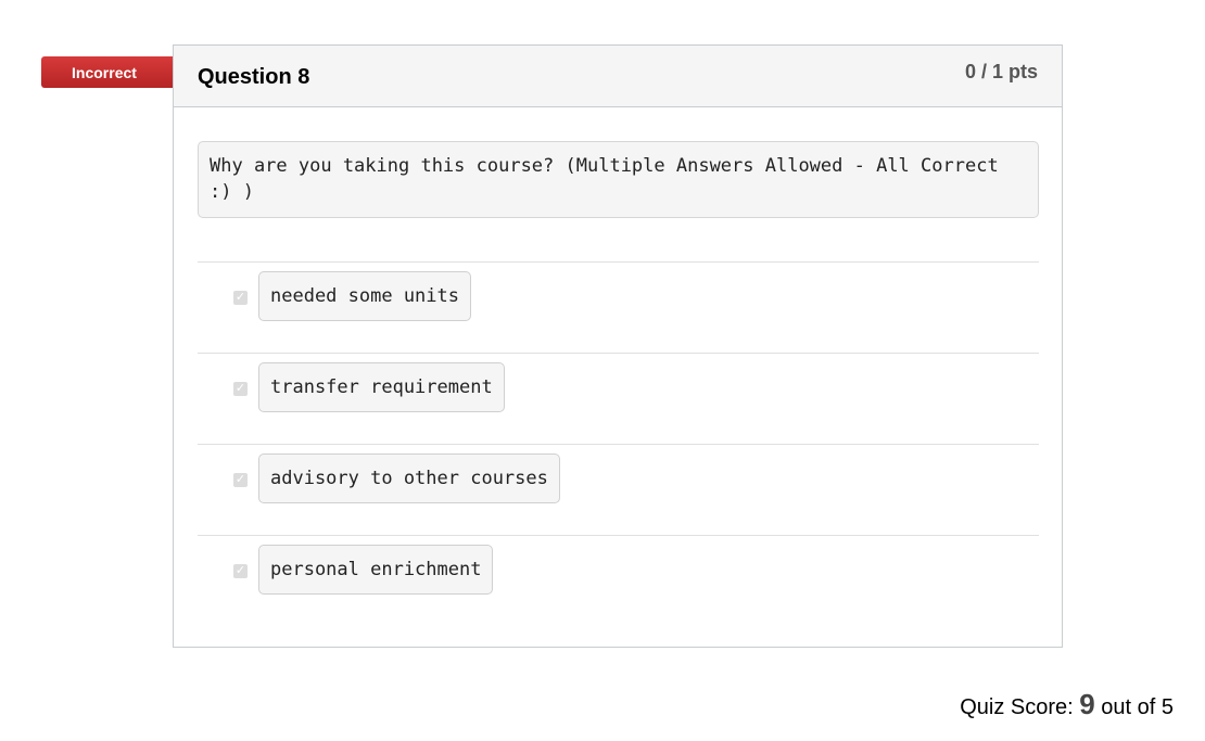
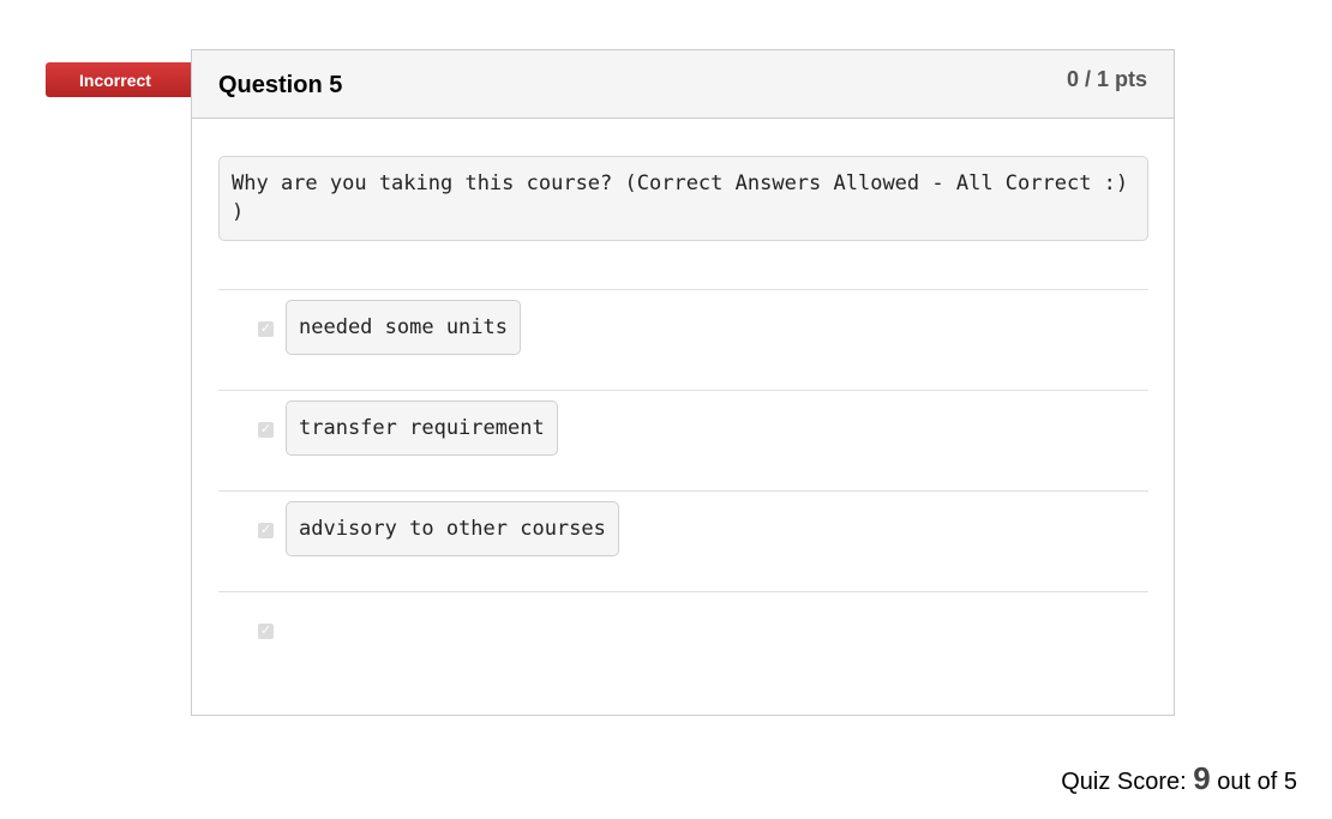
  Incorrect
- Question 8
+ Question 5
  0 / 1 pts
- Why are you taking this course? (Multiple Answers Allowed - All Correct :) )
+ Why are you taking this course? (Correct Answers Allowed - All Correct :) )
  ✓
  needed some units
  ✓
  transfer requirement
  ✓
  advisory to other courses
  ✓
- personal enrichment
  Quiz Score: 9 out of 5
